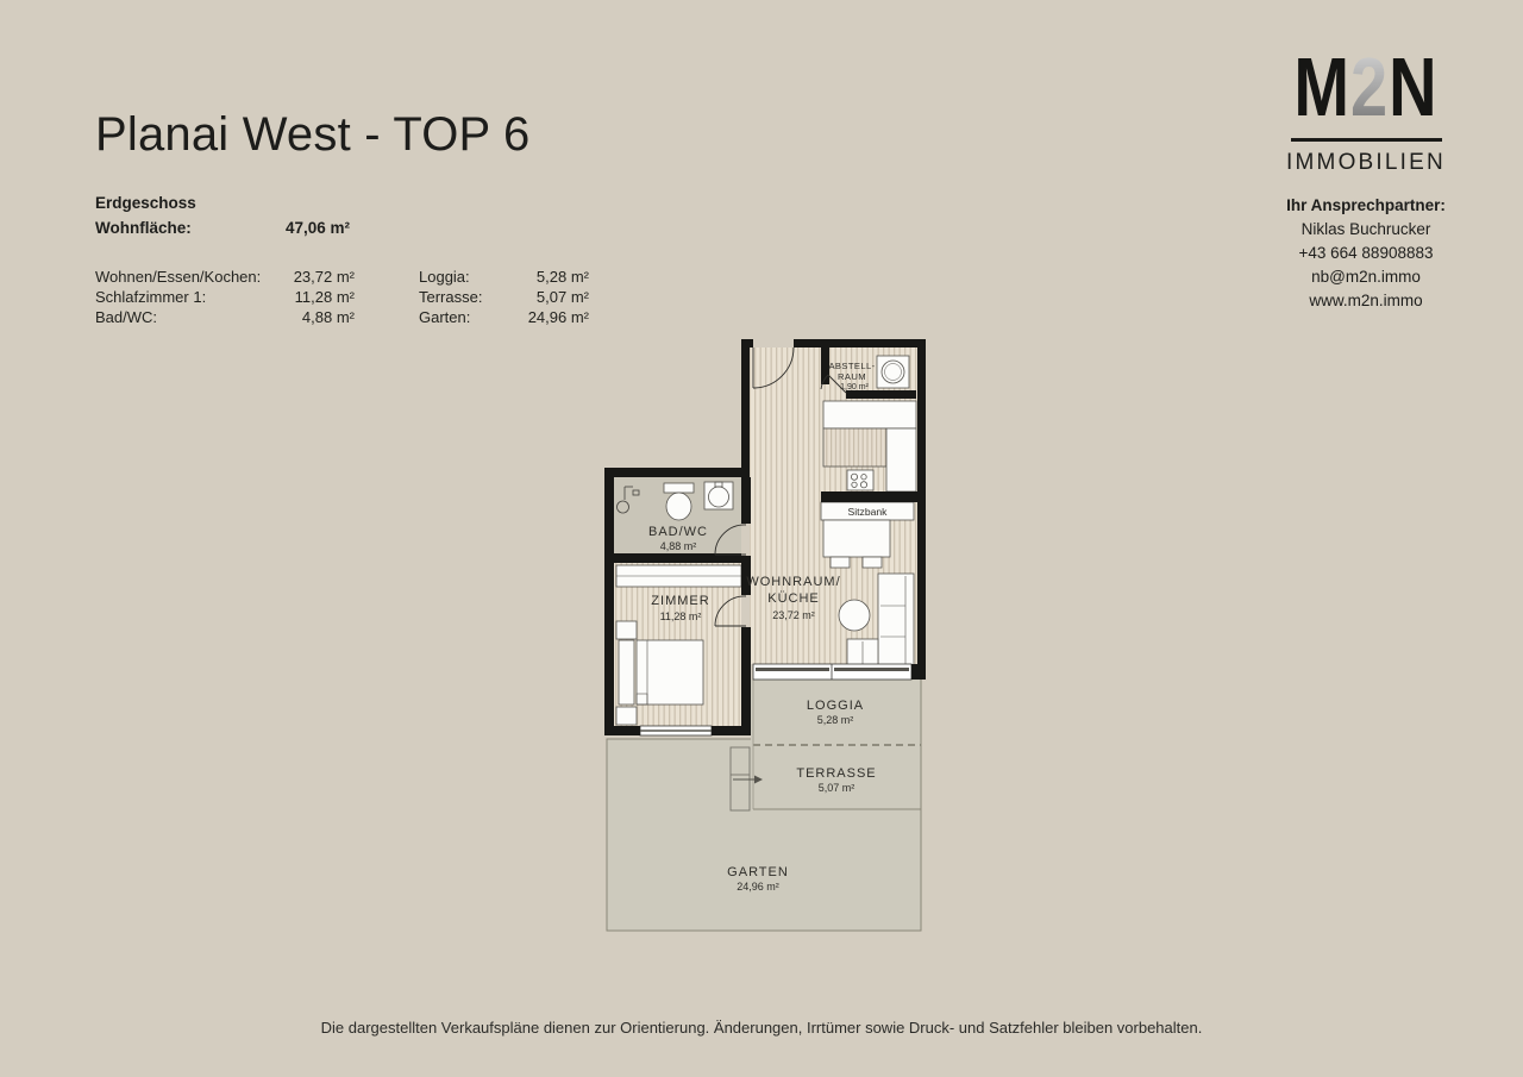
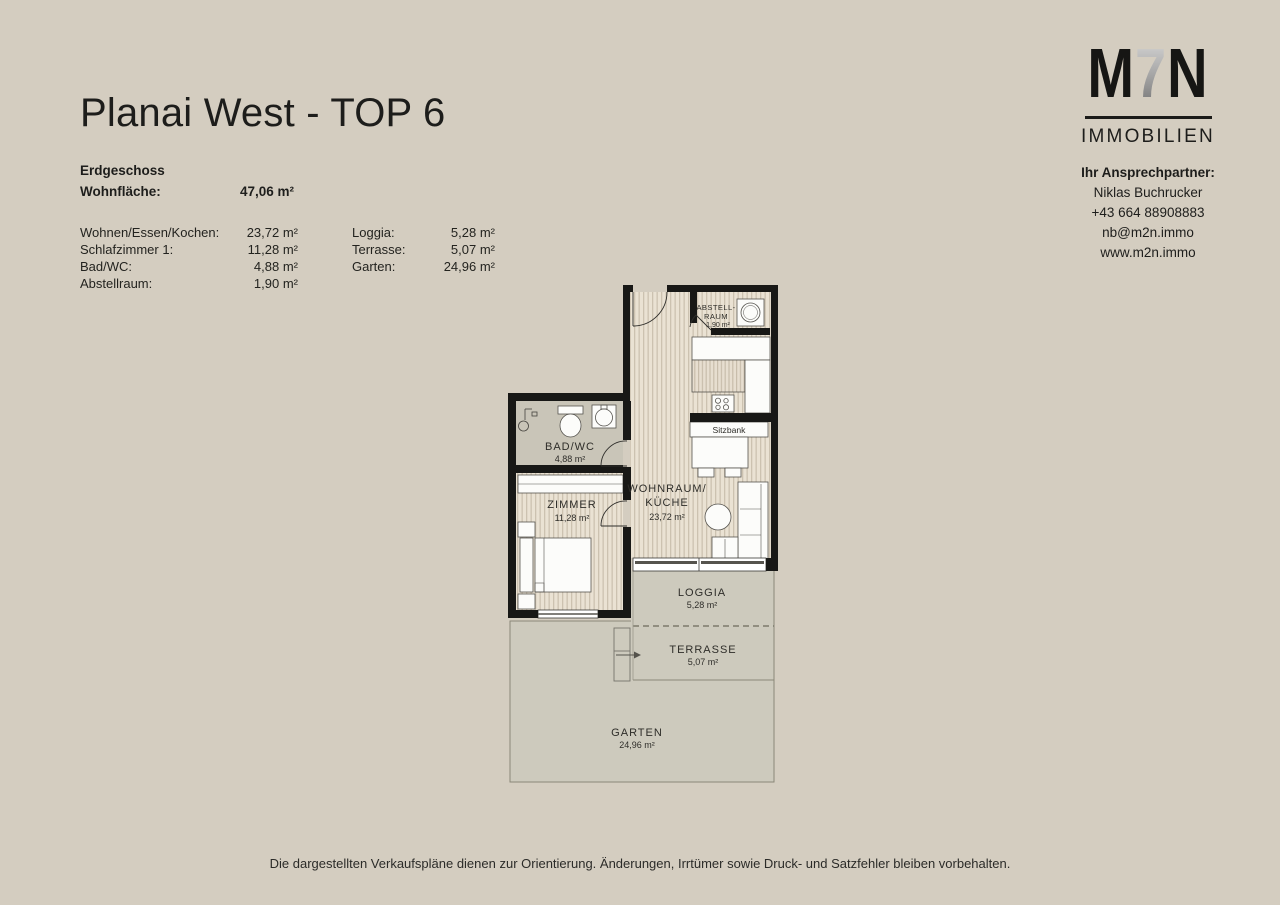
  Planai West - TOP 6
  Erdgeschoss
  Wohnfläche: 47,06 m²
  Wohnen/Essen/Kochen:
  23,72 m²
  Loggia:
  5,28 m²
  Schlafzimmer 1:
  11,28 m²
  Terrasse:
  5,07 m²
  Bad/WC:
  4,88 m²
  Garten:
  24,96 m²
+ Abstellraum:
+ 1,90 m²
- M2N
+ M7N
  IMMOBILIEN
  Ihr Ansprechpartner:
  Niklas Buchrucker
  +43 664 88908883
  nb@m2n.immo
  www.m2n.immo
  Die dargestellten Verkaufspläne dienen zur Orientierung. Änderungen, Irrtümer sowie Druck- und Satzfehler bleiben vorbehalten.
  ABSTELL-
  RAUM
  Sitzbank
  WOHNRAUM/
  KÜCHE
  23,72 m²
  BAD/WC
  4,88 m²
  ZIMMER
  11,28 m²
  LOGGIA
  5,28 m²
  TERRASSE
  5,07 m²
  GARTEN
  24,96 m²
